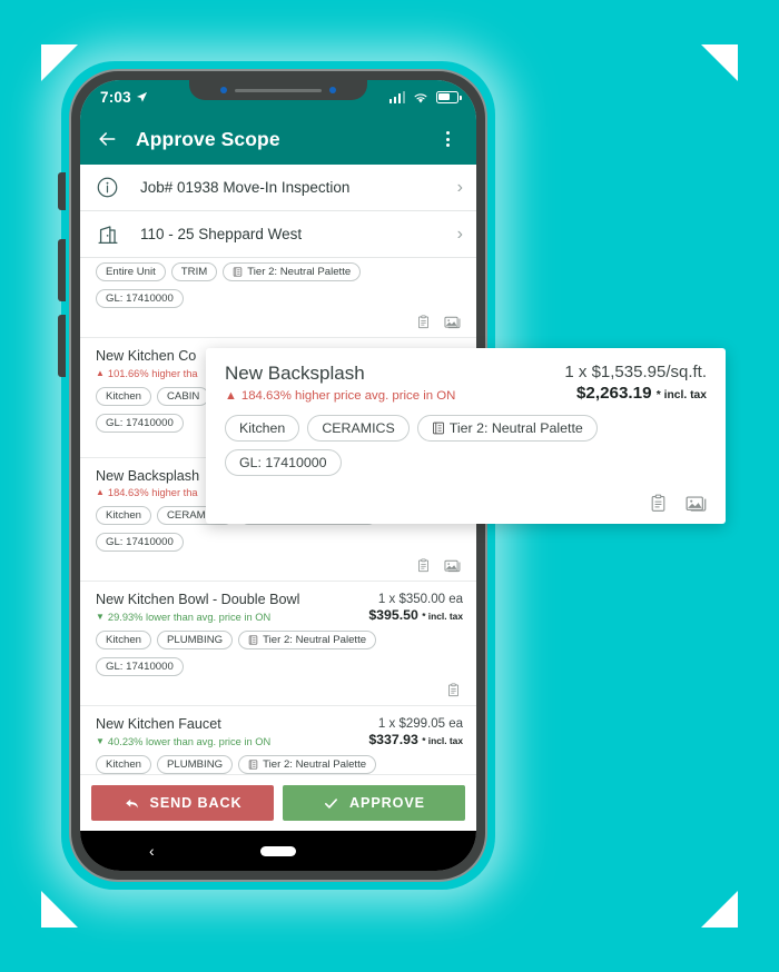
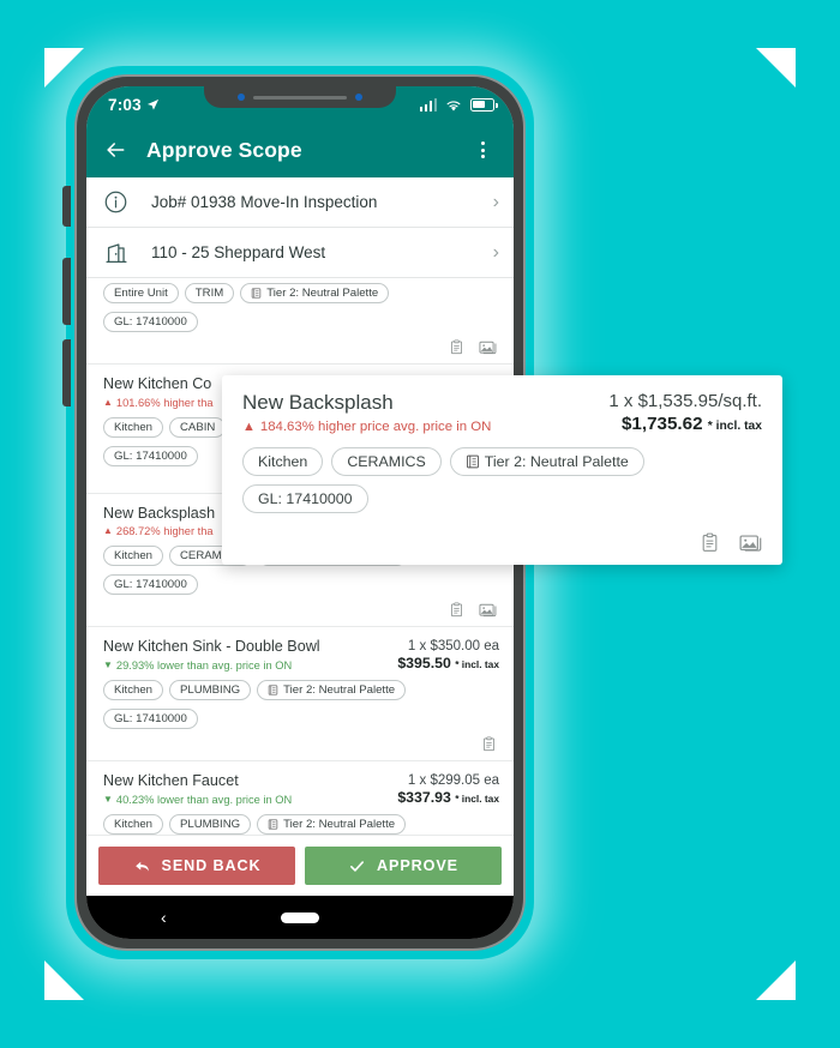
  7:03
  Approve Scope
  Job# 01938 Move-In Inspection
  ›
  110 - 25 Sheppard West
  ›
  Entire Unit
  TRIM
  Tier 2: Neutral Palette
  GL: 17410000
  New Kitchen Co
  ▲
  101.66% higher tha
  Kitchen
  CABIN
  GL: 17410000
  New Backsplash
  ▲
- 184.63% higher tha
+ 268.72% higher tha
  Kitchen
  GL: 17410000
- New Kitchen Bowl - Double Bowl
+ New Kitchen Sink - Double Bowl
  ▼
  29.93% lower than avg. price in ON
  1 x $350.00 ea
  $395.50 * incl. tax
  Kitchen
  PLUMBING
  Tier 2: Neutral Palette
  GL: 17410000
  New Kitchen Faucet
  ▼
  40.23% lower than avg. price in ON
  1 x $299.05 ea
  $337.93 * incl. tax
  Kitchen
  PLUMBING
  Tier 2: Neutral Palette
  SEND BACK
  APPROVE
  ‹
  New Backsplash
  ▲
  184.63% higher price avg. price in ON
  1 x $1,535.95/sq.ft.
- $2,263.19 * incl. tax
+ $1,735.62 * incl. tax
  Kitchen
  CERAMICS
  Tier 2: Neutral Palette
  GL: 17410000
